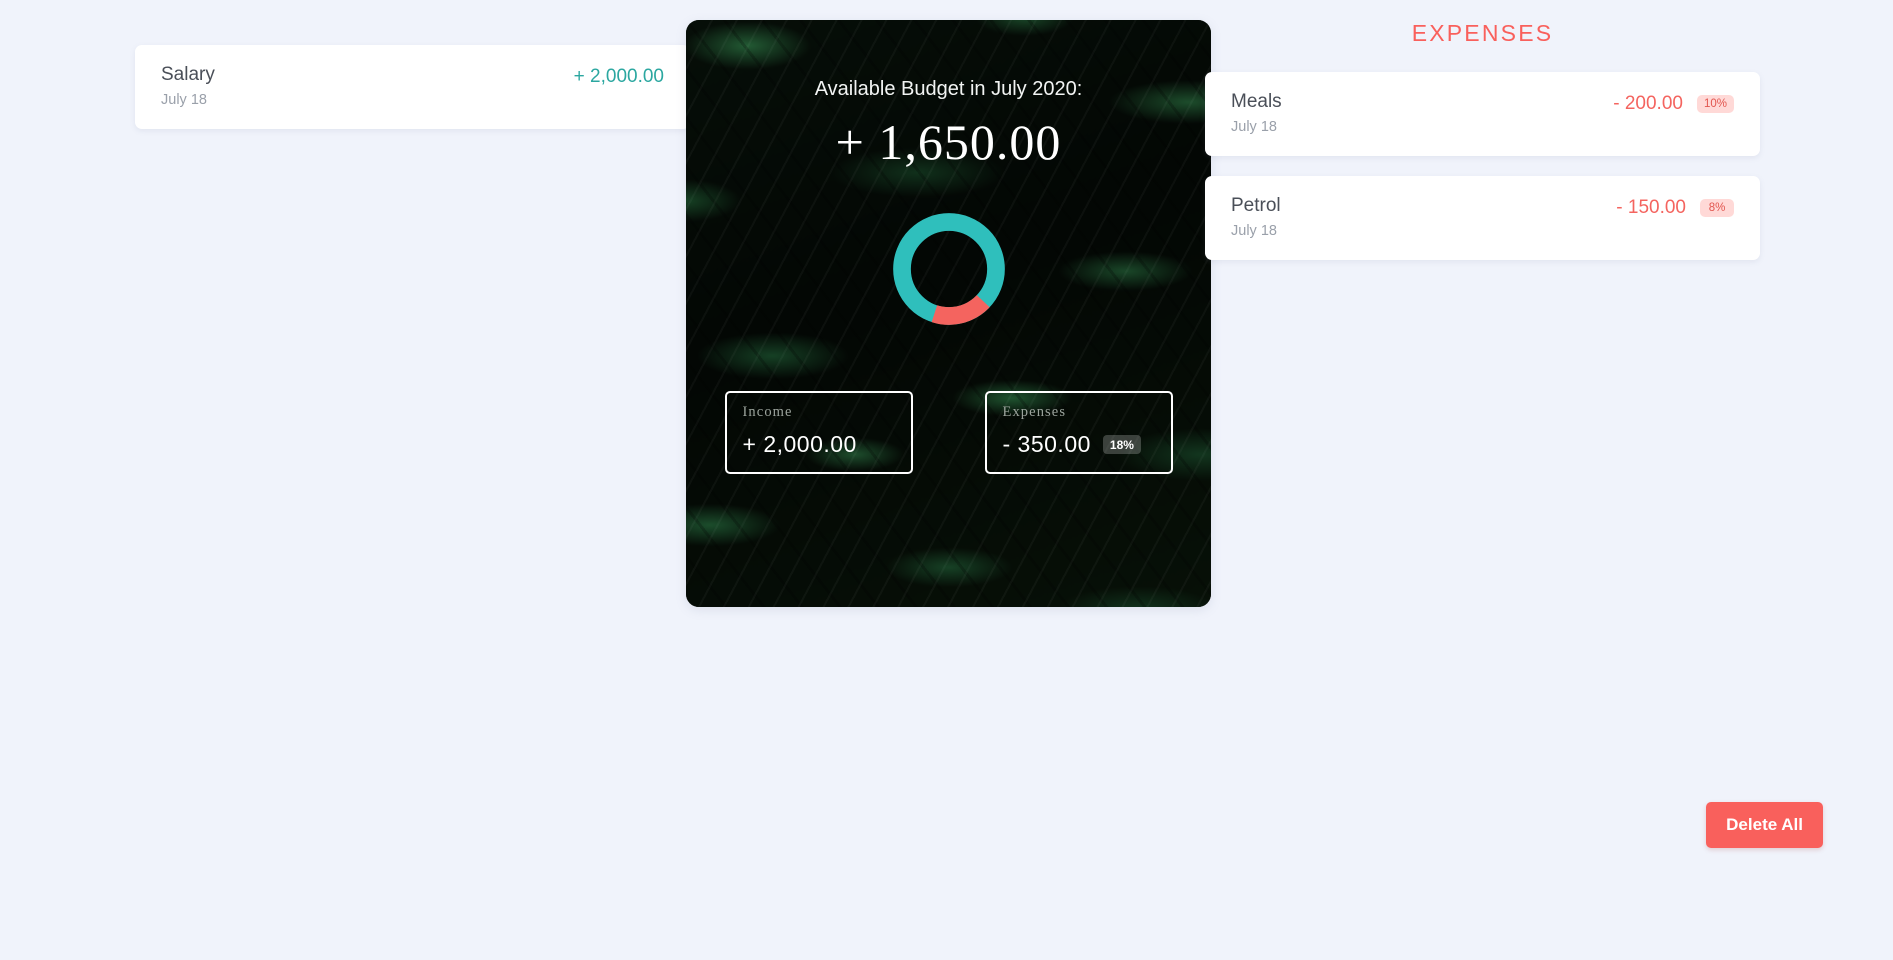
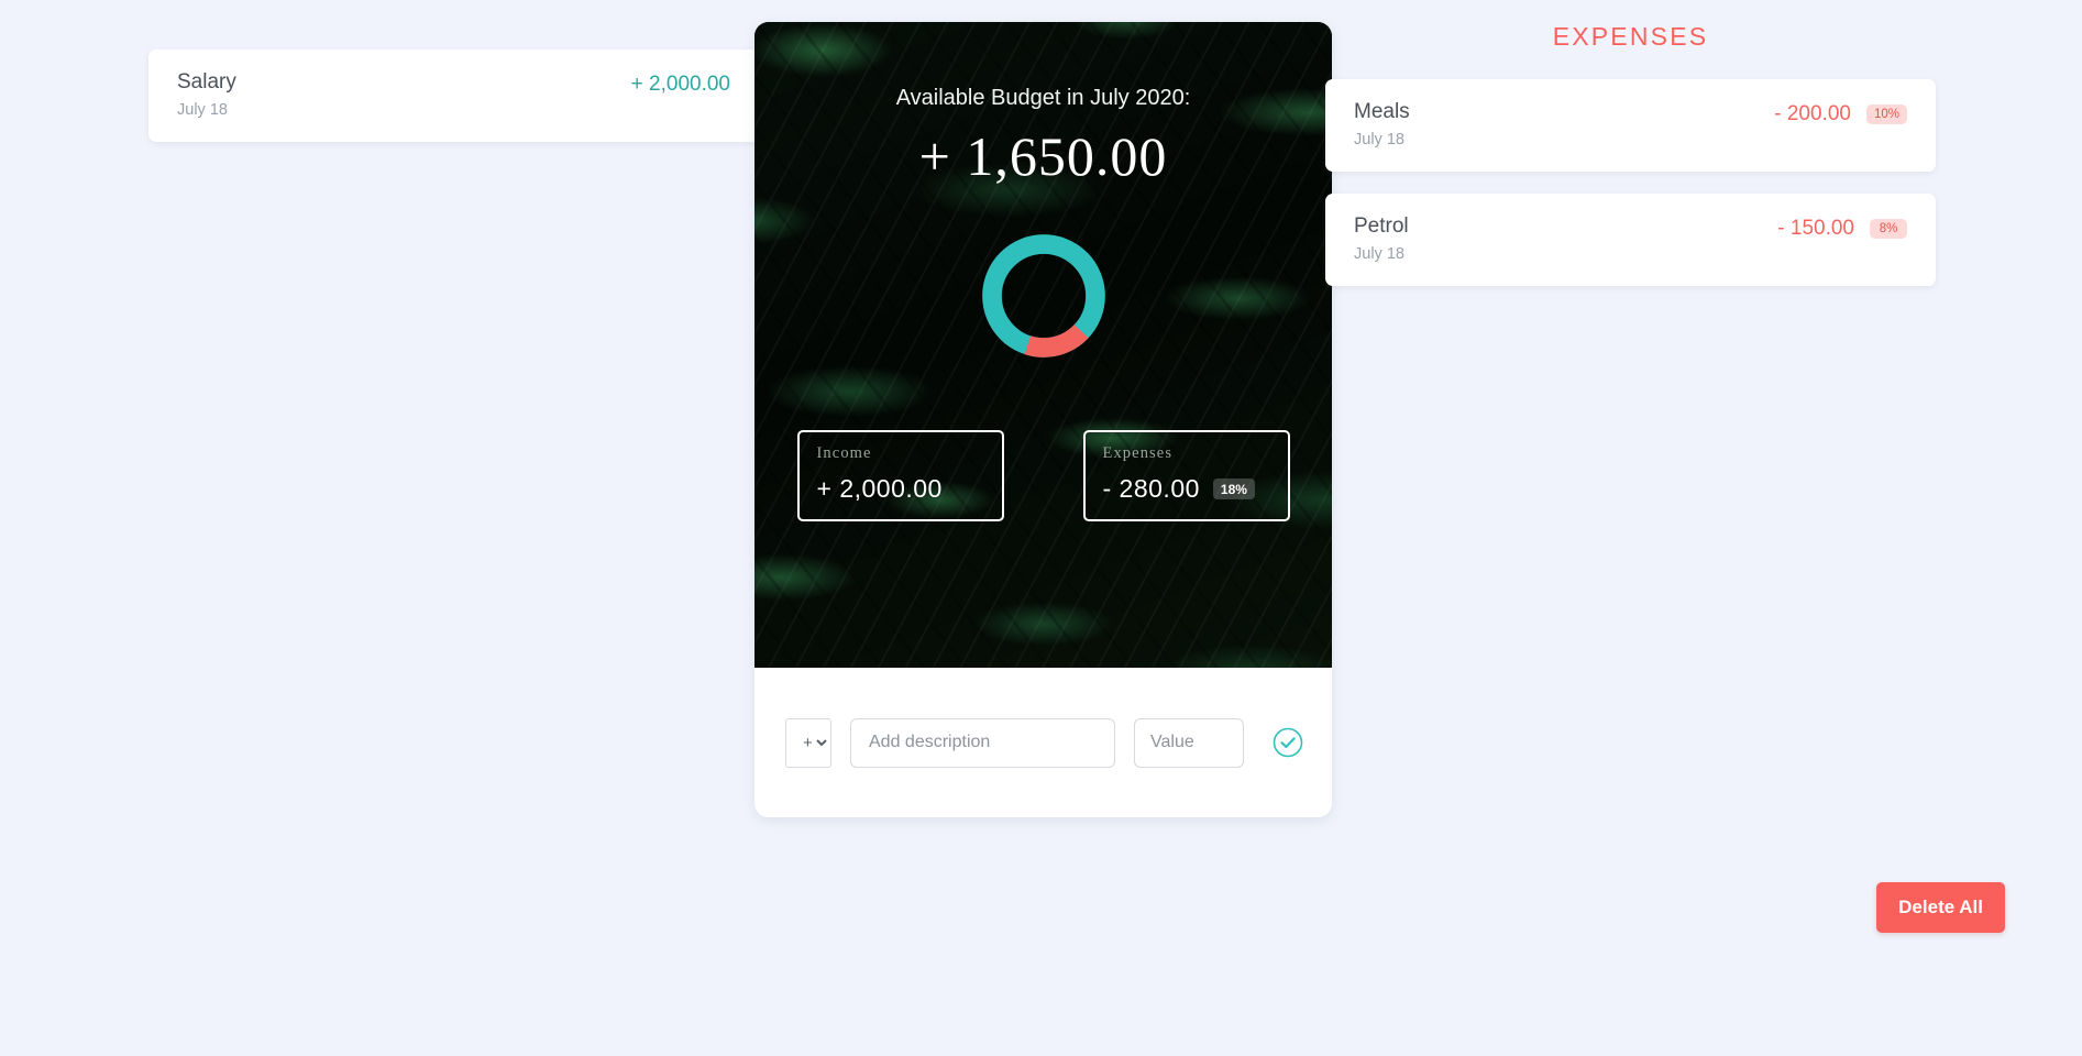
  Salary
  July 18
  + 2,000.00
  Available Budget in July 2020:
  + 1,650.00
  Income
  + 2,000.00
  Expenses
- - 350.00
+ - 280.00
  18%
+ +
+ Add description
+ Value
  EXPENSES
  Meals
  July 18
  - 200.00
  10%
  Petrol
  July 18
  - 150.00
  8%
  Delete All
